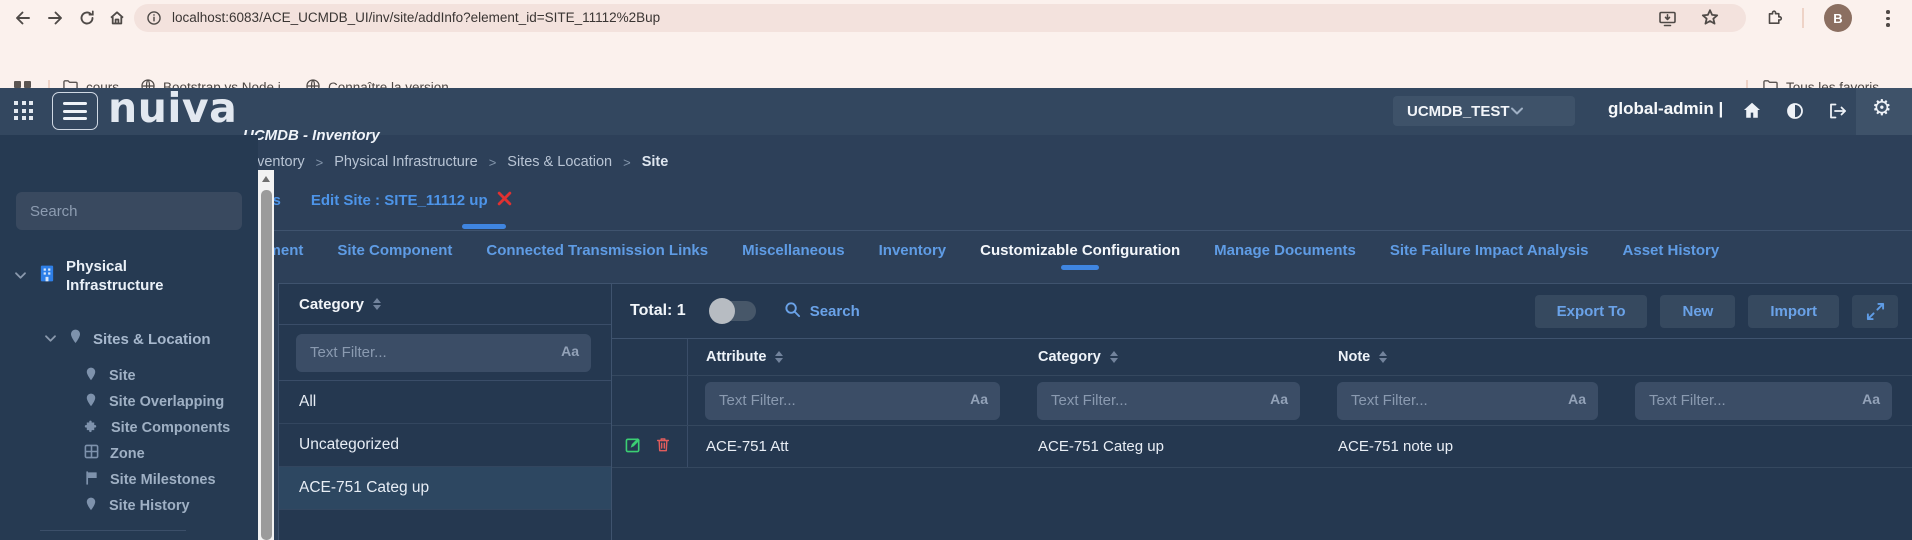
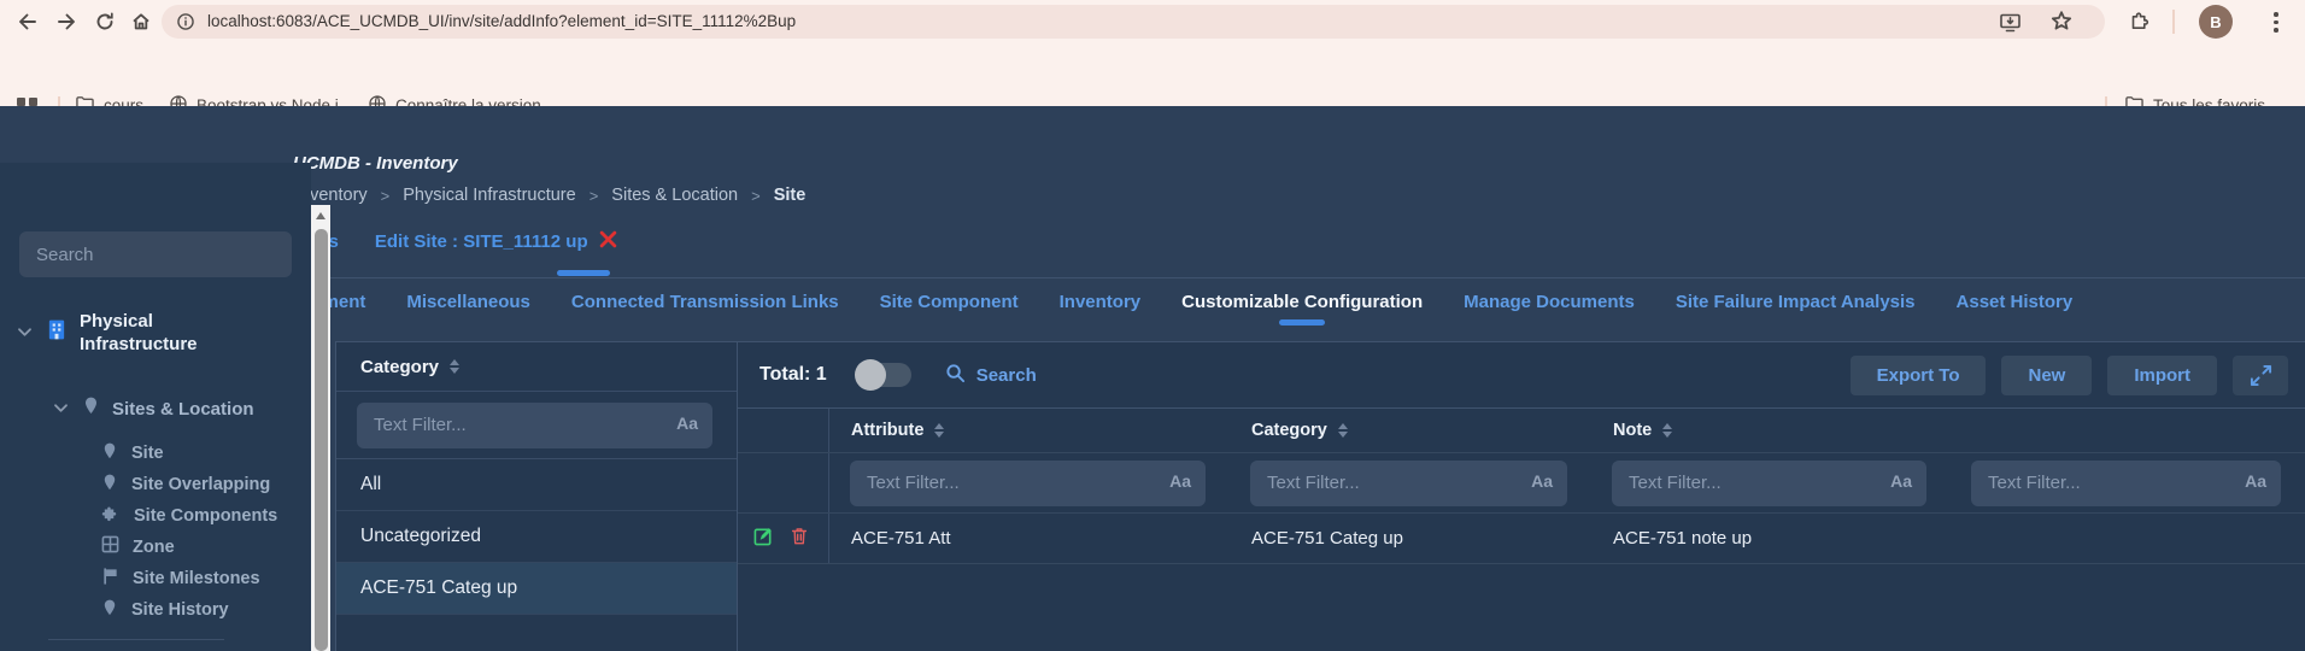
  localhost:6083/ACE_UCMDB_UI/inv/site/addInfo?element_id=SITE_11112%2Bup
  B
  cours
  Tous les favoris
- nuiva
- UCMDB_TEST
- global-admin |
- ⚙
  CMDB - Inventory
  ventory
  >
  Physical Infrastructure
  >
  Sites & Location
  >
  Site
  Edit Site : SITE_11112 up
- Site Component
+ Miscellaneous
  Connected Transmission Links
- Miscellaneous
+ Site Component
  Inventory
  Customizable Configuration
  Manage Documents
  Site Failure Impact Analysis
  Asset History
  Search
  Physical Infrastructure
  Sites & Location
  Site
  Site Overlapping
  Site Components
  Zone
  Site Milestones
  Site History
  Category
  Text Filter...
  Aa
  All
  Uncategorized
  ACE-751 Categ up
  Total: 1
  Search
  Export To
  New
  Import
  Attribute
  Category
  Note
  Text Filter...
  Aa
  Text Filter...
  Aa
  Text Filter...
  Aa
  Text Filter...
  Aa
  ACE-751 Att
  ACE-751 Categ up
  ACE-751 note up
